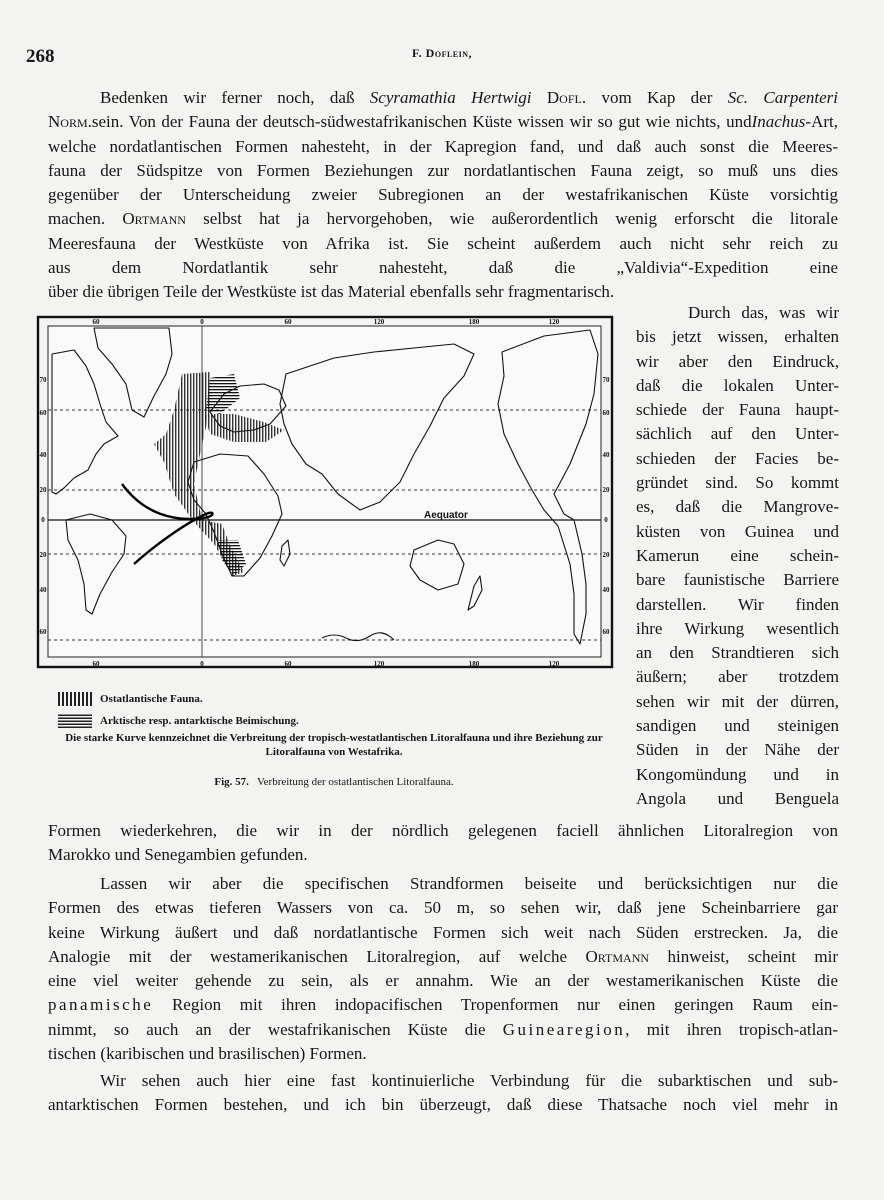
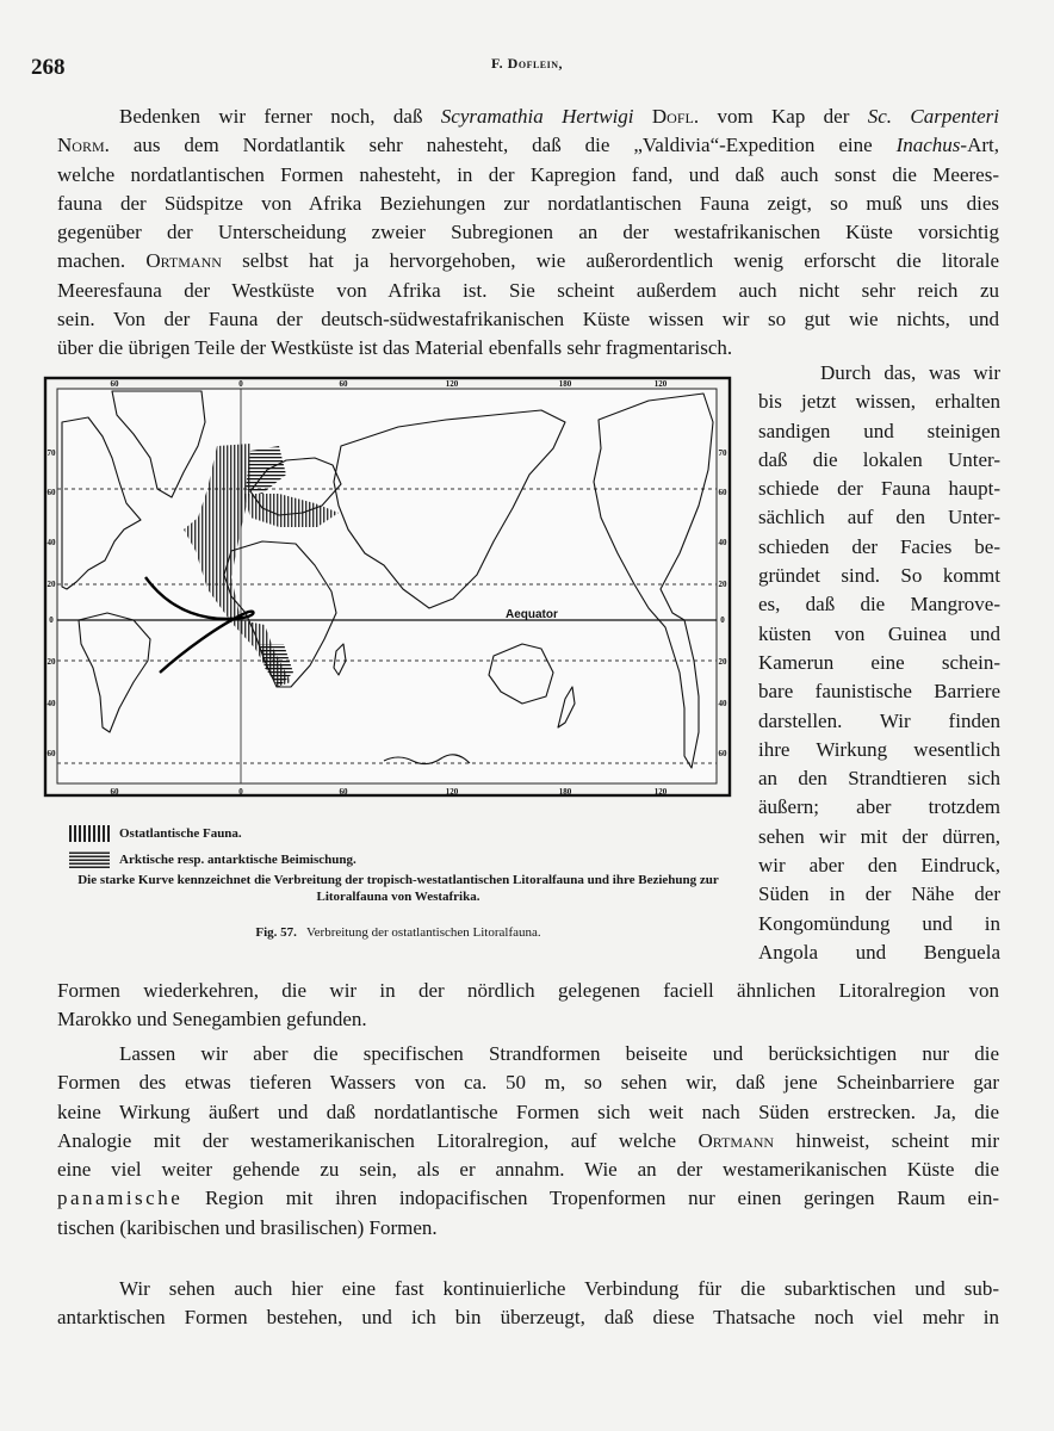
  268
  F. Doflein,
  Bedenken wir ferner noch, daß Scyramathia Hertwigi Dofl. vom Kap der Sc. Carpenteri
- Norm.sein. Von der Fauna der deutsch-südwestafrikanischen Küste wissen wir so gut wie nichts, undInachus-Art,
+ Norm. aus dem Nordatlantik sehr nahesteht, daß die „Valdivia“-Expedition eine Inachus-Art,
  welche nordatlantischen Formen nahesteht, in der Kapregion fand, und daß auch sonst die Meeres-
- fauna der Südspitze von Formen Beziehungen zur nordatlantischen Fauna zeigt, so muß uns dies
+ fauna der Südspitze von Afrika Beziehungen zur nordatlantischen Fauna zeigt, so muß uns dies
  gegenüber der Unterscheidung zweier Subregionen an der westafrikanischen Küste vorsichtig
  machen. Ortmann selbst hat ja hervorgehoben, wie außerordentlich wenig erforscht die litorale
  Meeresfauna der Westküste von Afrika ist. Sie scheint außerdem auch nicht sehr reich zu
- aus dem Nordatlantik sehr nahesteht, daß die „Valdivia“-Expedition eine
+ sein. Von der Fauna der deutsch-südwestafrikanischen Küste wissen wir so gut wie nichts, und
  über die übrigen Teile der Westküste ist das Material ebenfalls sehr fragmentarisch.
  60
  60
  0
  0
  60
  60
  120
  120
  180
  180
  120
  120
  70
  70
  60
  60
  40
  40
  20
  20
  0
  0
  20
  20
  40
  40
  60
  60
  Aequator
  Ostatlantische Fauna.
  Arktische resp. antarktische Beimischung.
  Die starke Kurve kennzeichnet die Verbreitung der tropisch-westatlantischen Litoralfauna und ihre Beziehung zur Litoralfauna von Westafrika.
  Fig. 57. Verbreitung der ostatlantischen Litoralfauna.
  Durch das, was wir
  bis jetzt wissen, erhalten
- wir aber den Eindruck,
+ sandigen und steinigen
  daß die lokalen Unter-
  schiede der Fauna haupt-
  sächlich auf den Unter-
  schieden der Facies be-
  gründet sind. So kommt
  es, daß die Mangrove-
  küsten von Guinea und
  Kamerun eine schein-
  bare faunistische Barriere
  darstellen. Wir finden
  ihre Wirkung wesentlich
  an den Strandtieren sich
  äußern; aber trotzdem
  sehen wir mit der dürren,
- sandigen und steinigen
+ wir aber den Eindruck,
  Süden in der Nähe der
  Kongomündung und in
  Angola und Benguela
  Formen wiederkehren, die wir in der nördlich gelegenen faciell ähnlichen Litoralregion von
  Marokko und Senegambien gefunden.
  Lassen wir aber die specifischen Strandformen beiseite und berücksichtigen nur die
  Formen des etwas tieferen Wassers von ca. 50 m, so sehen wir, daß jene Scheinbarriere gar
  keine Wirkung äußert und daß nordatlantische Formen sich weit nach Süden erstrecken. Ja, die
  Analogie mit der westamerikanischen Litoralregion, auf welche Ortmann hinweist, scheint mir
  eine viel weiter gehende zu sein, als er annahm. Wie an der westamerikanischen Küste die
  panamische Region mit ihren indopacifischen Tropenformen nur einen geringen Raum ein-
- nimmt, so auch an der westafrikanischen Küste die Guinearegion, mit ihren tropisch-atlan-
  tischen (karibischen und brasilischen) Formen.
  Wir sehen auch hier eine fast kontinuierliche Verbindung für die subarktischen und sub-
  antarktischen Formen bestehen, und ich bin überzeugt, daß diese Thatsache noch viel mehr in
